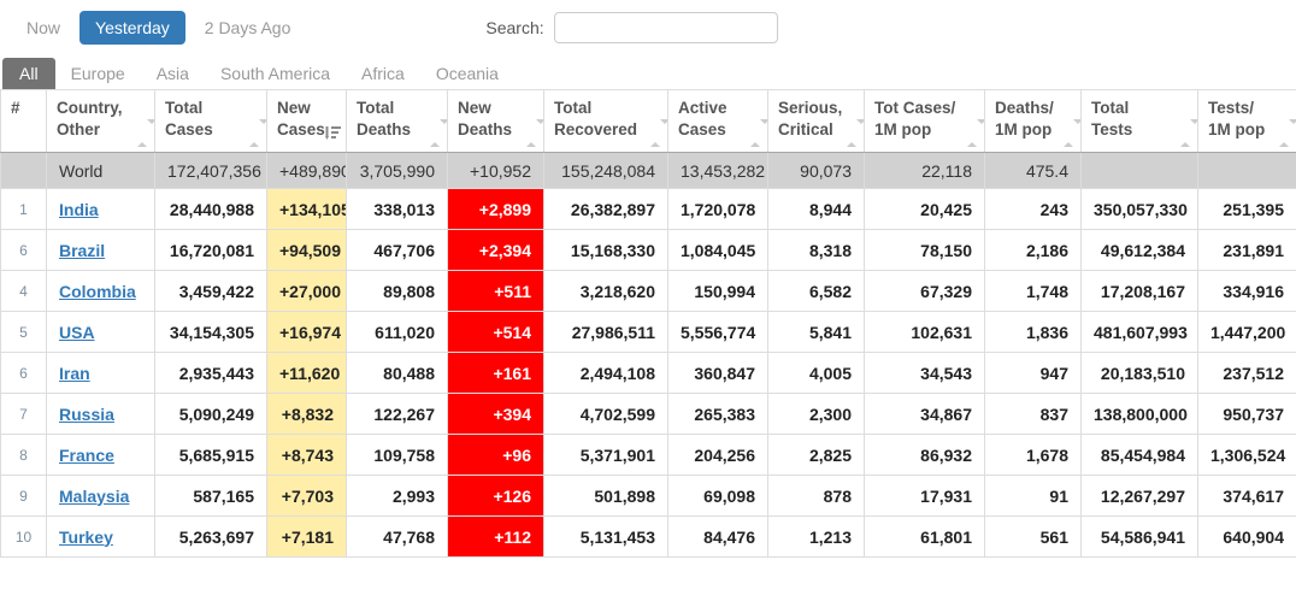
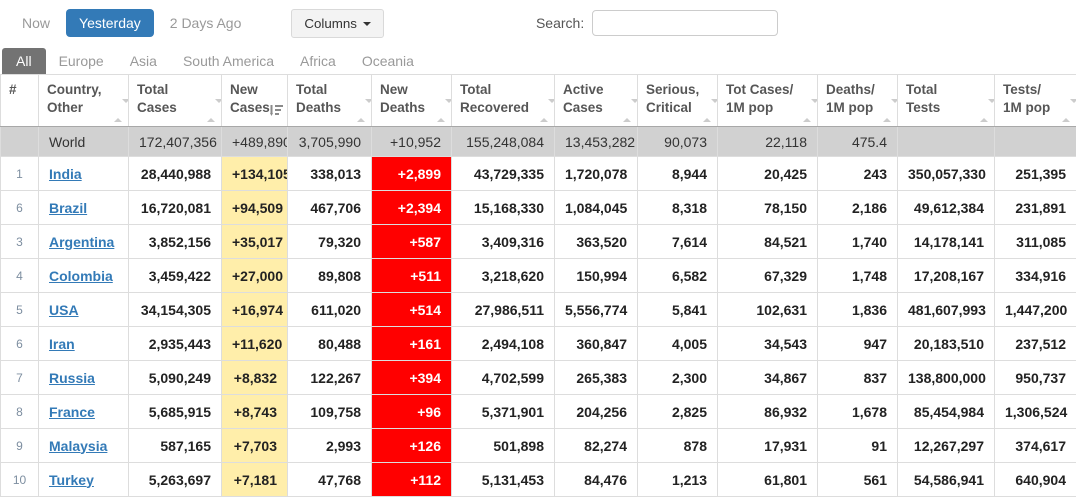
  Now
  Yesterday
  2 Days Ago
+ Columns
  Search:
  All
  Europe
  Asia
  South America
  Africa
  Oceania
  #	Country, Other	Total Cases	New Cases	Total Deaths	New Deaths	Total Recovered	Active Cases	Serious, Critical	Tot Cases/ 1M pop	Deaths/ 1M pop	Total Tests	Tests/ 1M pop
  	World	172,407,356	+489,890	3,705,990	+10,952	155,248,084	13,453,282	90,073	22,118	475.4
- 1	India	28,440,988	+134,105	338,013	+2,899	26,382,897	1,720,078	8,944	20,425	243	350,057,330	251,395
+ 1	India	28,440,988	+134,105	338,013	+2,899	43,729,335	1,720,078	8,944	20,425	243	350,057,330	251,395
  6	Brazil	16,720,081	+94,509	467,706	+2,394	15,168,330	1,084,045	8,318	78,150	2,186	49,612,384	231,891
+ 3	Argentina	3,852,156	+35,017	79,320	+587	3,409,316	363,520	7,614	84,521	1,740	14,178,141	311,085
  4	Colombia	3,459,422	+27,000	89,808	+511	3,218,620	150,994	6,582	67,329	1,748	17,208,167	334,916
  5	USA	34,154,305	+16,974	611,020	+514	27,986,511	5,556,774	5,841	102,631	1,836	481,607,993	1,447,200
  6	Iran	2,935,443	+11,620	80,488	+161	2,494,108	360,847	4,005	34,543	947	20,183,510	237,512
  7	Russia	5,090,249	+8,832	122,267	+394	4,702,599	265,383	2,300	34,867	837	138,800,000	950,737
  8	France	5,685,915	+8,743	109,758	+96	5,371,901	204,256	2,825	86,932	1,678	85,454,984	1,306,524
- 9	Malaysia	587,165	+7,703	2,993	+126	501,898	69,098	878	17,931	91	12,267,297	374,617
+ 9	Malaysia	587,165	+7,703	2,993	+126	501,898	82,274	878	17,931	91	12,267,297	374,617
  10	Turkey	5,263,697	+7,181	47,768	+112	5,131,453	84,476	1,213	61,801	561	54,586,941	640,904
